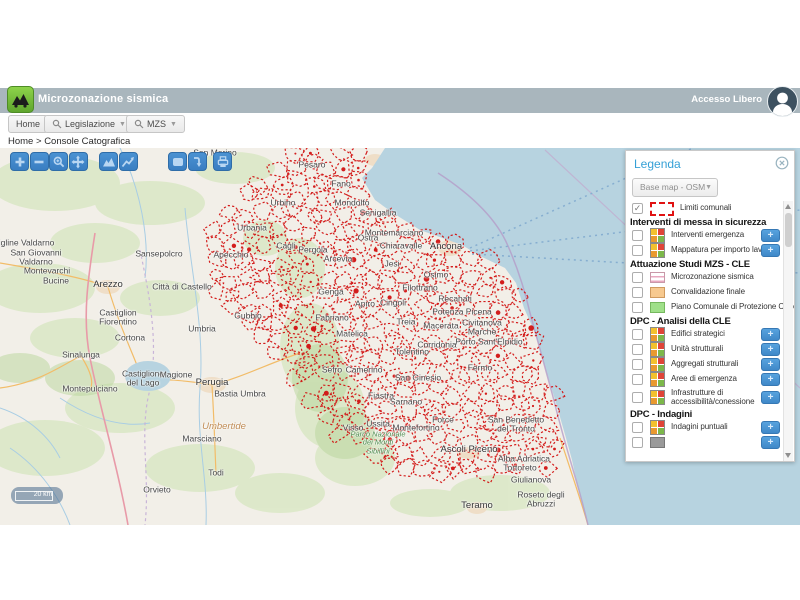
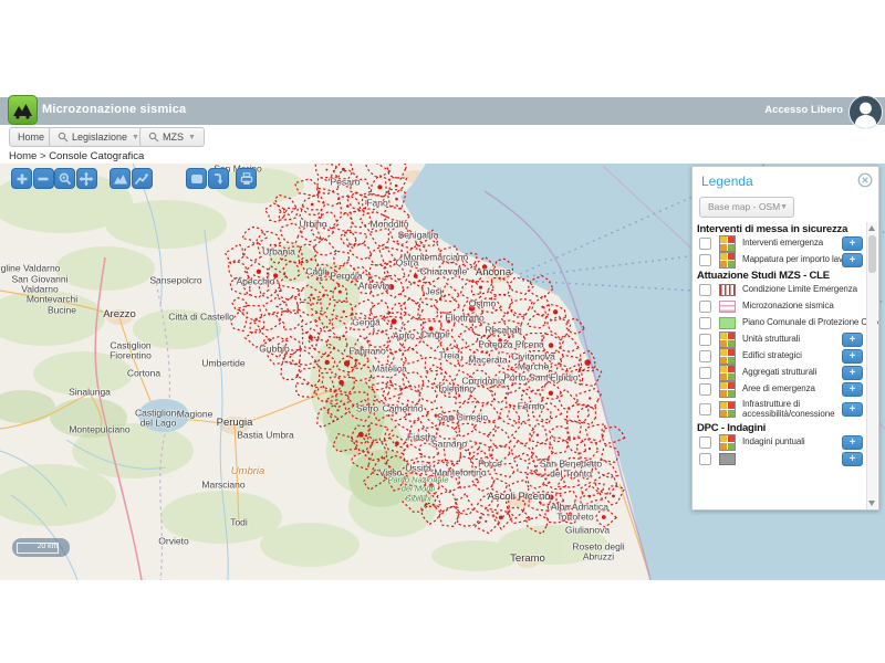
  Microzonazione sismica
  Accesso Libero
  Home
  Legislazione
  MZS
  Home > Console Catografica
  Pesaro
  Fano
  Mondolfo
  Senigallia
  Urbino
  Urbania
  Apecchio
  Cagli
  Pergola
  Arcevia
  Ostra
  Montemarciano
  Chiaravalle
  Ancona
  Jesi
  Osimo
  Filottrano
  Cingoli
  Apiro
  Recanati
  Potenza Picena
  Civitanova
  Marche
  Porto Sant'Elpidio
  Treia
  Macerata
  Corridonia
  Tolentino
  Matelica
  Fabriano
  Genga
  Sefro
  Camerino
  San Ginesio
  Fermo
  Fiastra
  Sarnano
  Visso
  Ussita
  Montefortino
  Force
  Ascoli Piceno
  San Benedetto
  del Tronto
  Alba Adriatica
  Tortoreto
  Giulianova
  Roseto degli
  Abruzzi
  Teramo
  gline Valdarno
  San Giovanni
  Valdarno
  Montevarchi
  Bucine
  Arezzo
  Castiglion
  Fiorentino
  Cortona
  Sinalunga
  Montepulciano
  Castiglione
  del Lago
  Magione
  Perugia
  Bastia Umbra
- Umbria
+ Umbertide
  Gubbio
  Città di Castello
  Sansepolcro
  Marsciano
  Todi
  Orvieto
- Umbertide
+ Umbria
  Parco Nazionale
  dei Monti
  Sibillini
  Legenda
  Base map - OSM
- ✓
- Limiti comunali
  Interventi di messa in sicurezza
  Interventi emergenza
  +
  Mappatura per importo lav
  +
  Attuazione Studi MZS - CLE
+ Condizione Limite Emergenza
  Microzonazione sismica
- Convalidazione finale
  Piano Comunale di Protezione C
- DPC - Analisi della CLE
- Edifici strategici
+ Unità strutturali
  +
- Unità strutturali
+ Edifici strategici
  +
  Aggregati strutturali
  +
  Aree di emergenza
  +
  Infrastrutture di
  accessibilità/conessione
  +
  DPC - Indagini
  Indagini puntuali
  +
  +
